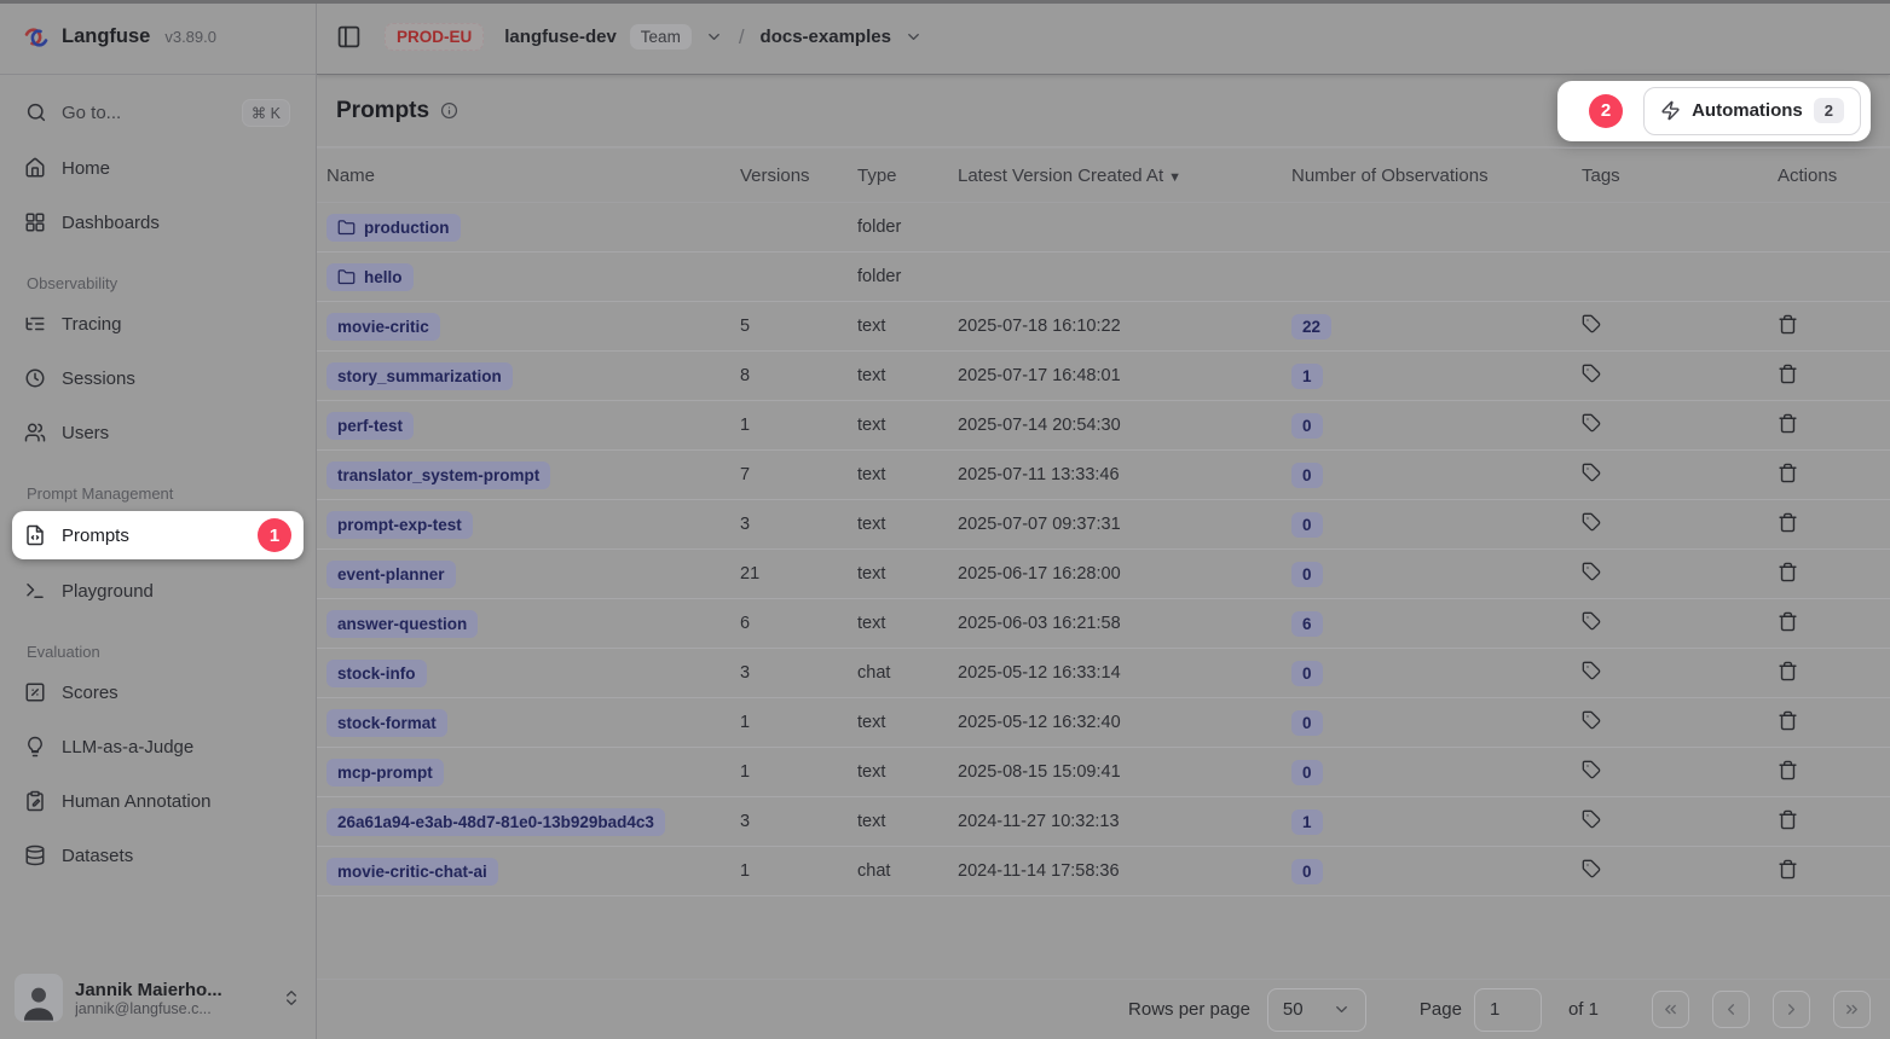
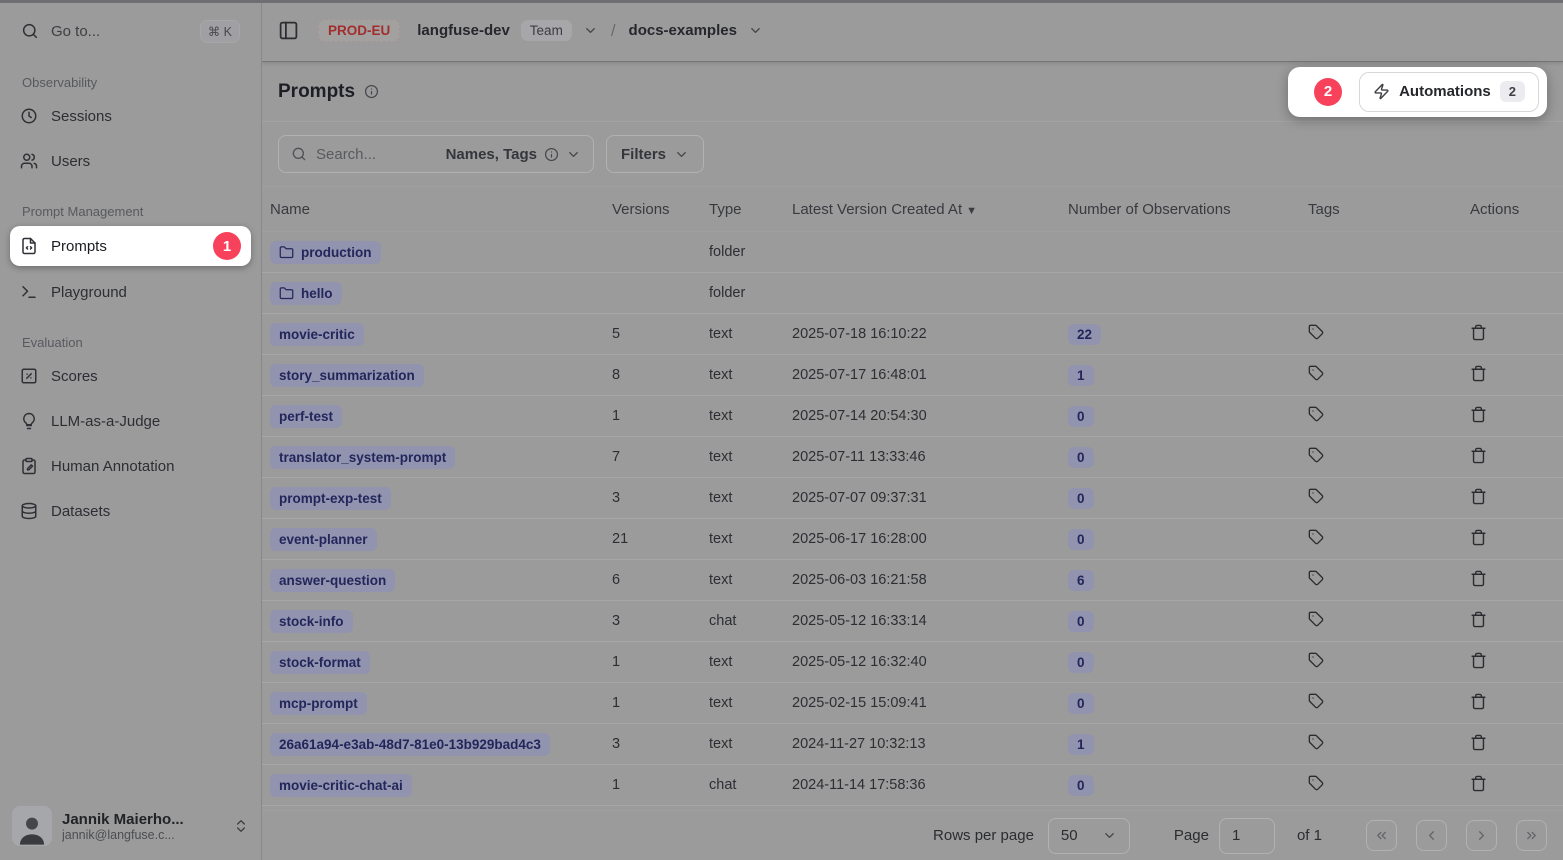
- Langfuse
- v3.89.0
  Go to...
  ⌘ K
- Home
- Dashboards
  Observability
- Tracing
  Sessions
  Users
  Prompt Management
  Prompts
  1
  Playground
  Evaluation
  Scores
  LLM-as-a-Judge
  Human Annotation
  Datasets
  Jannik Maierho...
  jannik@langfuse.c...
  PROD-EU
  langfuse-dev
  Team
  /
  docs-examples
  Prompts
  2
  Automations
  2
+ Search...
+ Names, Tags
+ Filters
  Name
  Versions
  Type
  Latest Version Created At ▼
  Number of Observations
  Tags
  Actions
  production
  folder
  hello
  folder
  movie-critic
  5
  text
  2025-07-18 16:10:22
  22
  story_summarization
  8
  text
  2025-07-17 16:48:01
  1
  perf-test
  1
  text
  2025-07-14 20:54:30
  0
  translator_system-prompt
  7
  text
  2025-07-11 13:33:46
  0
  prompt-exp-test
  3
  text
  2025-07-07 09:37:31
  0
  event-planner
  21
  text
  2025-06-17 16:28:00
  0
  answer-question
  6
  text
  2025-06-03 16:21:58
  6
  stock-info
  3
  chat
  2025-05-12 16:33:14
  0
  stock-format
  1
  text
  2025-05-12 16:32:40
  0
  mcp-prompt
  1
  text
- 2025-08-15 15:09:41
+ 2025-02-15 15:09:41
  0
  26a61a94-e3ab-48d7-81e0-13b929bad4c3
  3
  text
  2024-11-27 10:32:13
  1
  movie-critic-chat-ai
  1
  chat
  2024-11-14 17:58:36
  0
  Rows per page
  50
  Page
  1
  of 1
